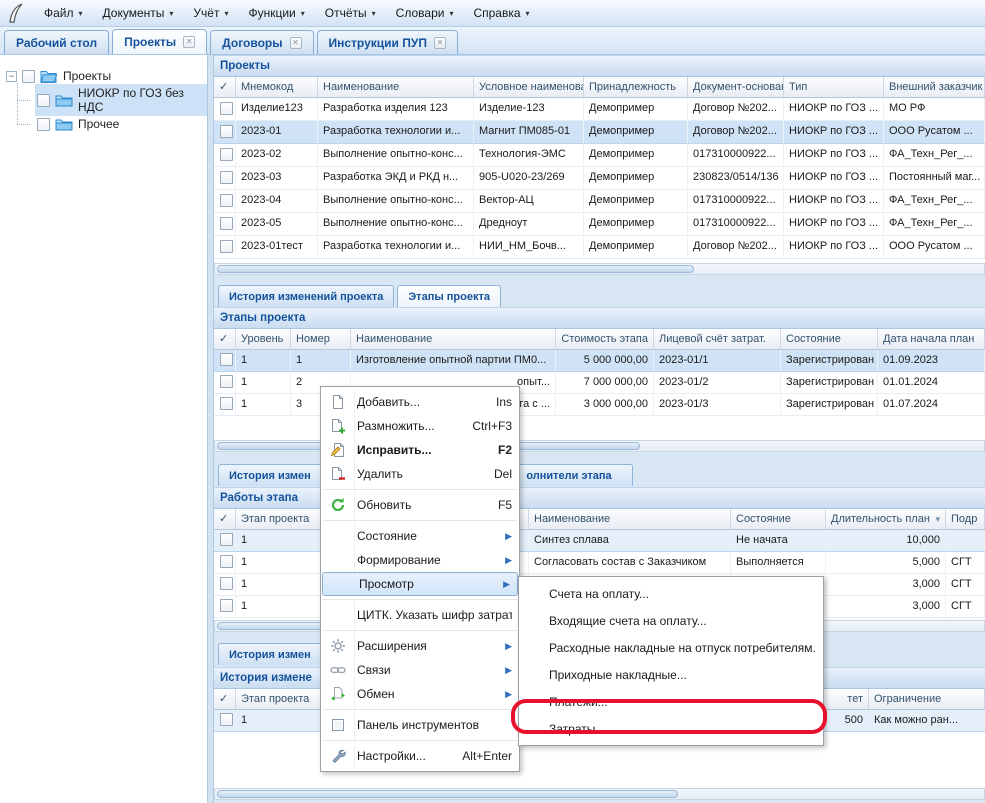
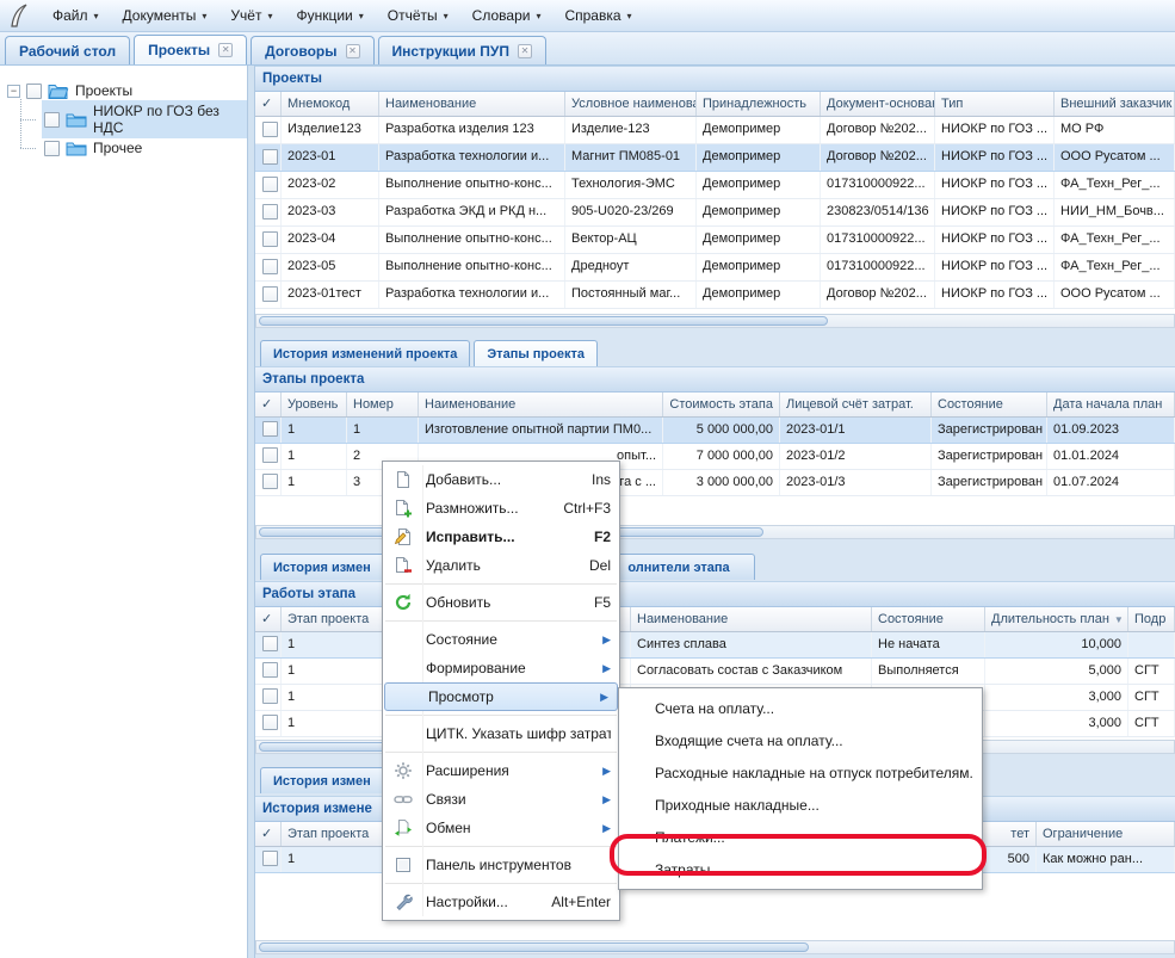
  Файл
  ▾
  Документы
  ▾
  Учёт
  ▾
  Функции
  ▾
  Отчёты
  ▾
  Словари
  ▾
  Справка
  ▾
  Рабочий стол
  Проекты
  ✕
  Договоры
  ✕
  Инструкции ПУП
  ✕
  −
  Проекты
  НИОКР по ГОЗ без НДС
  Прочее
  Проекты
  ✓
  Мнемокод
  Наименование
  Условное наименова
  Принадлежность
  Документ-основа
  Тип
  Внешний заказчик
  Изделие123
  Разработка изделия 123
  Изделие-123
  Демопример
  Договор №202...
  НИОКР по ГОЗ ...
  МО РФ
  2023-01
  Разработка технологии и...
  Магнит ПМ085-01
  Демопример
  Договор №202...
  НИОКР по ГОЗ ...
  ООО Русатом ...
  2023-02
  Выполнение опытно-конс...
  Технология-ЭМС
  Демопример
  017310000922...
  НИОКР по ГОЗ ...
  ФА_Техн_Рег_...
  2023-03
  Разработка ЭКД и РКД н...
  905-U020-23/269
  Демопример
  230823/0514/136
  НИОКР по ГОЗ ...
- Постоянный маг...
+ НИИ_НМ_Бочв...
  2023-04
  Выполнение опытно-конс...
  Вектор-АЦ
  Демопример
  017310000922...
  НИОКР по ГОЗ ...
  ФА_Техн_Рег_...
  2023-05
  Выполнение опытно-конс...
  Дредноут
  Демопример
  017310000922...
  НИОКР по ГОЗ ...
  ФА_Техн_Рег_...
  2023-01тест
  Разработка технологии и...
- НИИ_НМ_Бочв...
+ Постоянный маг...
  Демопример
  Договор №202...
  НИОКР по ГОЗ ...
  ООО Русатом ...
  История изменений проекта
  Этапы проекта
  Этапы проекта
  ✓
  Уровень
  Номер
  Наименование
  Стоимость этапа
  Лицевой счёт затрат.
  Состояние
  Дата начала план
  1
  1
  Изготовление опытной партии ПМ0...
  5 000 000,00
  2023-01/1
  Зарегистрирован
  01.09.2023
  1
  2
  опыт...
  7 000 000,00
  2023-01/2
  Зарегистрирован
  01.01.2024
  1
  3
  та с ...
  3 000 000,00
  2023-01/3
  Зарегистрирован
  01.07.2024
  История измен
  олнители этапа
  Работы этапа
  ✓
  Этап проекта
  Наименование
  Состояние
  Длительность план ▼
  Подр
  1
  Синтез сплава
  Не начата
  10,000
  1
  Согласовать состав с Заказчиком
  Выполняется
  5,000
  СГТ
  1
  3,000
  СГТ
  1
  3,000
  СГТ
  История измен
  История измене
  ✓
  Этап проекта
  тет
  Ограничение
  1
  500
  Как можно ран...
  Добавить...
  Ins
  Размножить...
  Ctrl+F3
  Исправить...
  F2
  Удалить
  Del
  Обновить
  F5
  Состояние
  ▶
  Формирование
  ▶
  Просмотр
  ▶
  ЦИТК. Указать шифр затрат
  Расширения
  ▶
  Связи
  ▶
  Обмен
  ▶
  Панель инструментов
  Настройки...
  Alt+Enter
  Счета на оплату...
  Входящие счета на оплату...
  Расходные накладные на отпуск потребителям.
  Приходные накладные...
  Платежи...
  Затраты...
